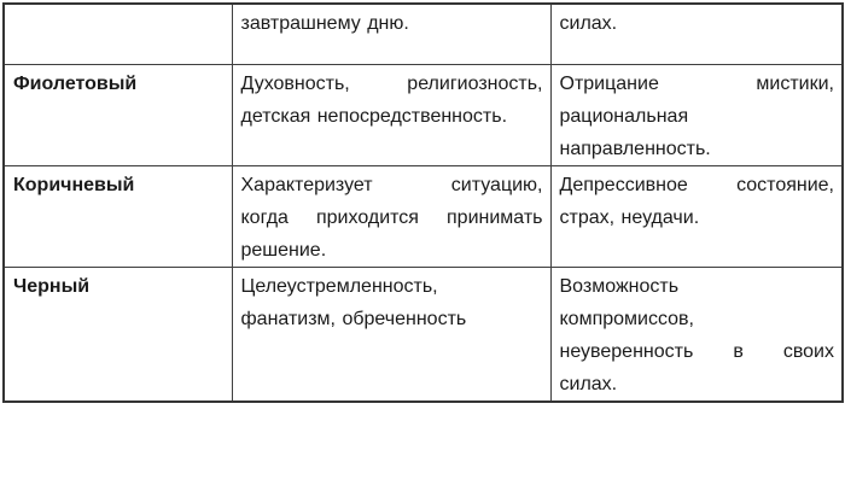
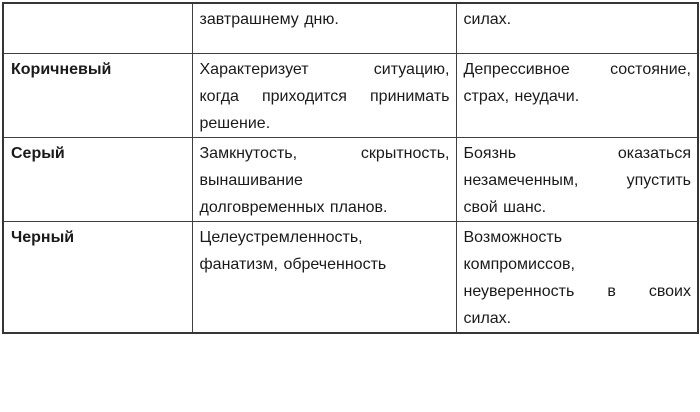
  	завтрашнему дню.	силах.
- Фиолетовый	Духовность, религиозность,детская непосредственность.	Отрицание мистики,рациональнаянаправленность.
  Коричневый	Характеризует ситуацию,когда приходится приниматьрешение.	Депрессивное состояние,страх, неудачи.
+ Серый	Замкнутость, скрытность,вынашиваниедолговременных планов.	Боязнь оказатьсянезамеченным, упуститьсвой шанс.
  Черный	Целеустремленность,фанатизм, обреченность	Возможностькомпромиссов,неуверенность в своихсилах.
